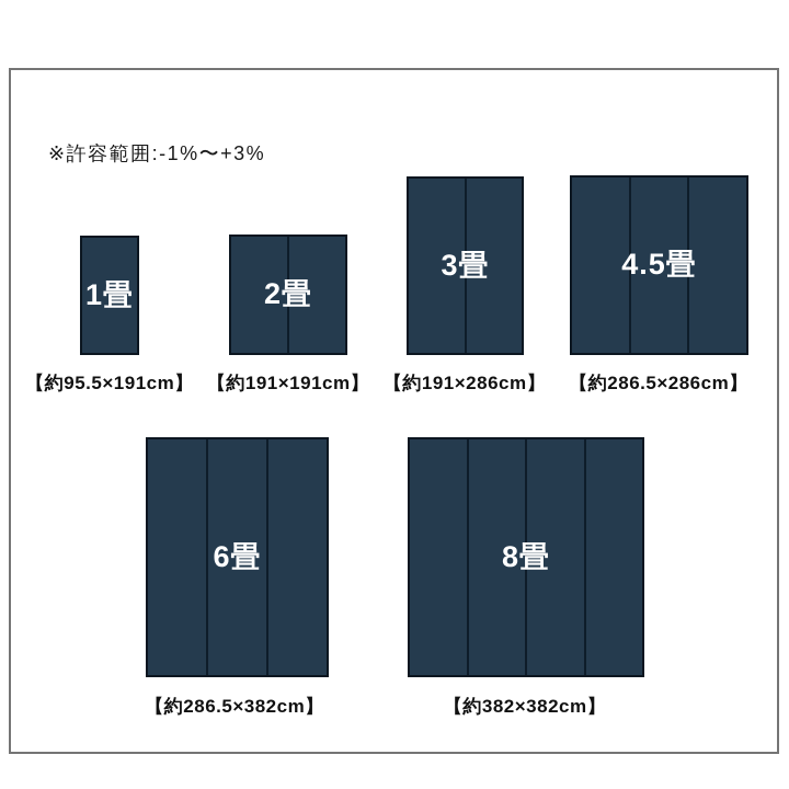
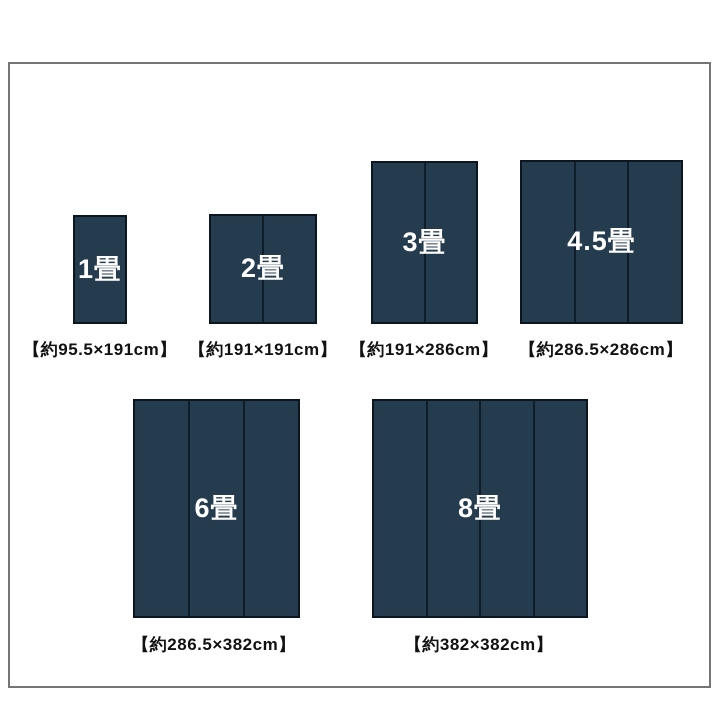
- ※許容範囲:-1%〜+3%
  1畳
  【約95.5×191cm】
  2畳
  【約191×191cm】
  3畳
  【約191×286cm】
  4.5畳
  【約286.5×286cm】
  6畳
  【約286.5×382cm】
  8畳
  【約382×382cm】
